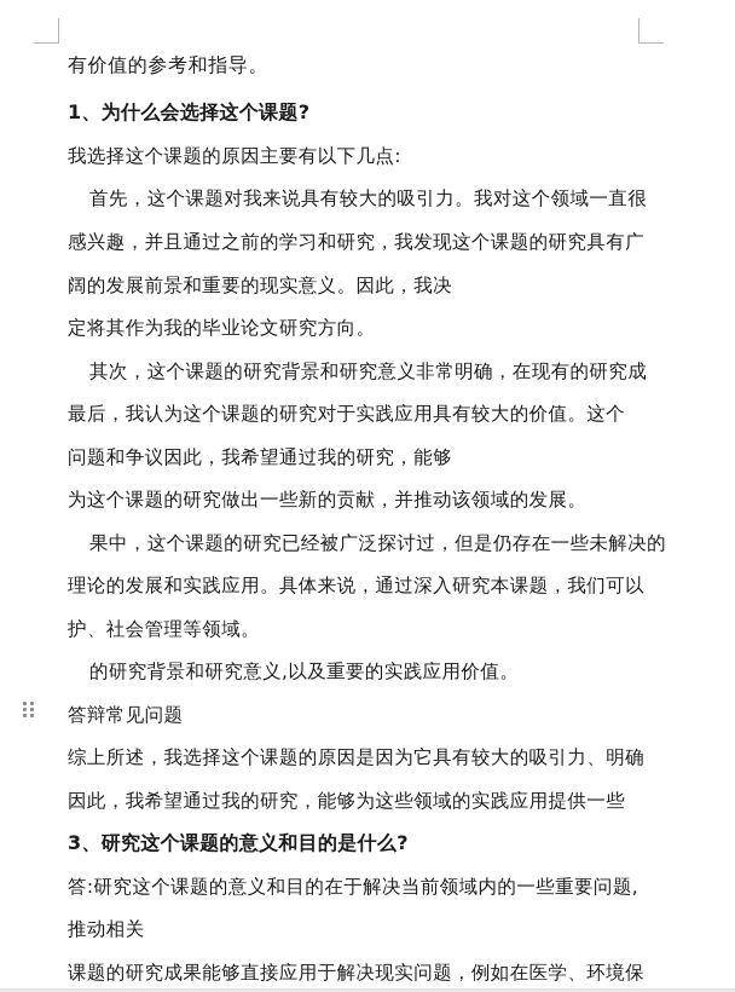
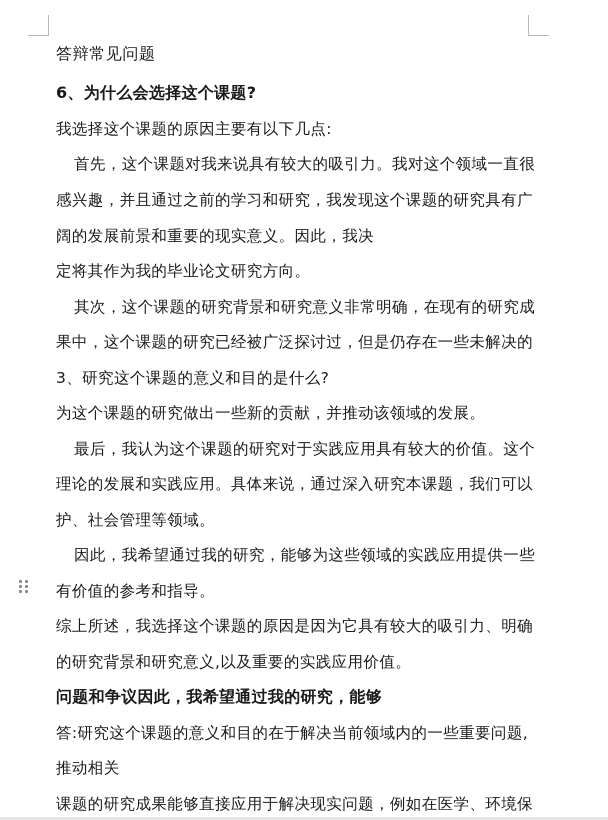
- 有价值的参考和指导。
+ 答辩常见问题
- 1、为什么会选择这个课题?
+ 6、为什么会选择这个课题?
  我选择这个课题的原因主要有以下几点:
  首先，这个课题对我来说具有较大的吸引力。我对这个领域一直很
  感兴趣，并且通过之前的学习和研究，我发现这个课题的研究具有广
  阔的发展前景和重要的现实意义。因此，我决
  定将其作为我的毕业论文研究方向。
  其次，这个课题的研究背景和研究意义非常明确，在现有的研究成
- 最后，我认为这个课题的研究对于实践应用具有较大的价值。这个
+ 果中，这个课题的研究已经被广泛探讨过，但是仍存在一些未解决的
- 问题和争议因此，我希望通过我的研究，能够
+ 3、研究这个课题的意义和目的是什么?
  为这个课题的研究做出一些新的贡献，并推动该领域的发展。
- 果中，这个课题的研究已经被广泛探讨过，但是仍存在一些未解决的
+ 最后，我认为这个课题的研究对于实践应用具有较大的价值。这个
  理论的发展和实践应用。具体来说，通过深入研究本课题，我们可以
  护、社会管理等领域。
- 的研究背景和研究意义,以及重要的实践应用价值。
+ 因此，我希望通过我的研究，能够为这些领域的实践应用提供一些
- 答辩常见问题
+ 有价值的参考和指导。
  综上所述，我选择这个课题的原因是因为它具有较大的吸引力、明确
- 因此，我希望通过我的研究，能够为这些领域的实践应用提供一些
+ 的研究背景和研究意义,以及重要的实践应用价值。
- 3、研究这个课题的意义和目的是什么?
+ 问题和争议因此，我希望通过我的研究，能够
  答:研究这个课题的意义和目的在于解决当前领域内的一些重要问题,
  推动相关
  课题的研究成果能够直接应用于解决现实问题，例如在医学、环境保
